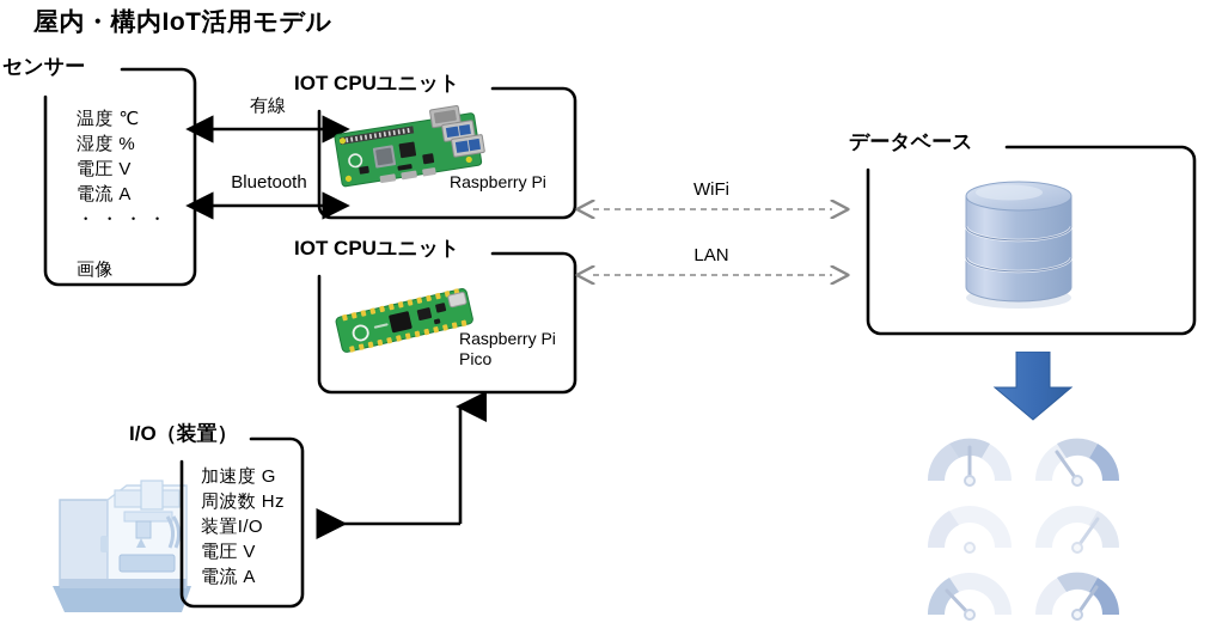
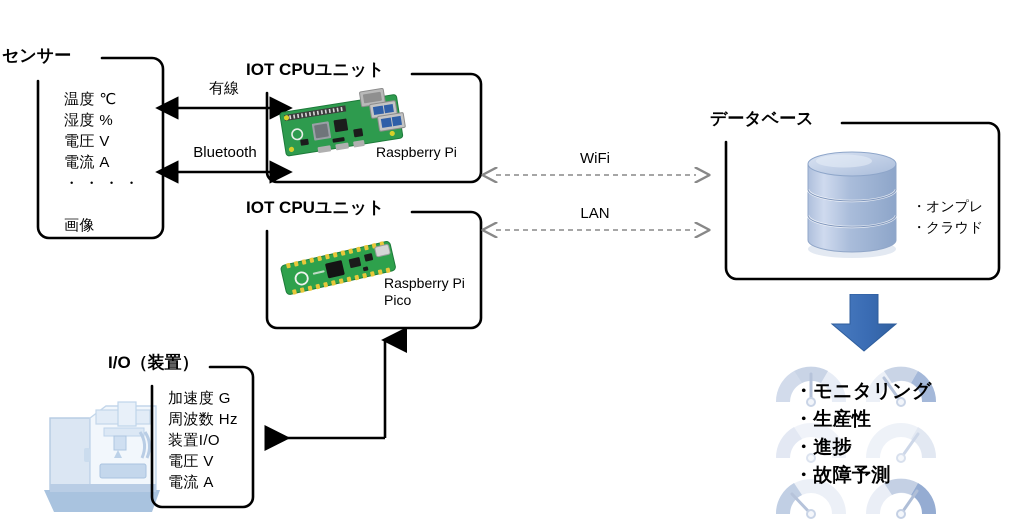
- 屋内・構内IoT活用モデル
  センサー
  温度 ℃
  湿度 %
  電圧 V
  電流 A
  ・ ・ ・ ・
  画像
  有線
  Bluetooth
  IOT CPUユニット
  Raspberry Pi
  IOT CPUユニット
  Raspberry Pi
  Pico
  I/O（装置）
  加速度 G
  周波数 Hz
  装置I/O
  電圧 V
  電流 A
  WiFi
  LAN
  データベース
+ ・オンプレ
+ ・クラウド
+ ・モニタリング
+ ・生産性
+ ・進捗
+ ・故障予測
